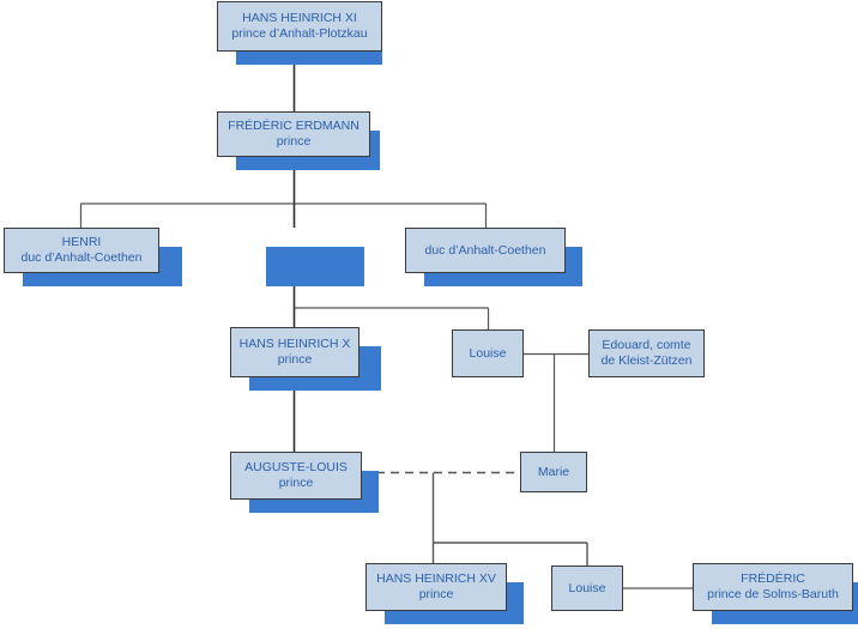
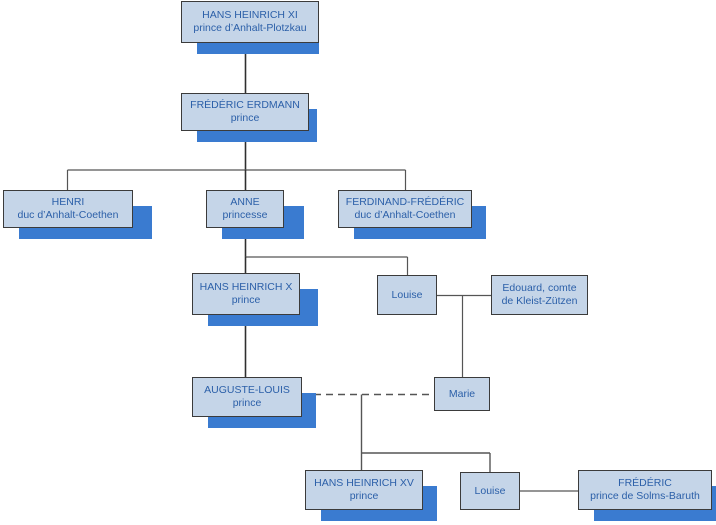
  HANS HEINRICH XI
  prince d’Anhalt-Plotzkau
  FRÉDÉRIC ERDMANN
  prince
  HENRI
  duc d’Anhalt-Coethen
+ ANNE
+ princesse
+ FERDINAND-FRÉDÉRIC
  duc d’Anhalt-Coethen
  HANS HEINRICH X
  prince
  Louise
  Edouard, comte
  de Kleist-Zützen
  AUGUSTE-LOUIS
  prince
  Marie
  HANS HEINRICH XV
  prince
  Louise
  FRÉDÉRIC
  prince de Solms-Baruth
